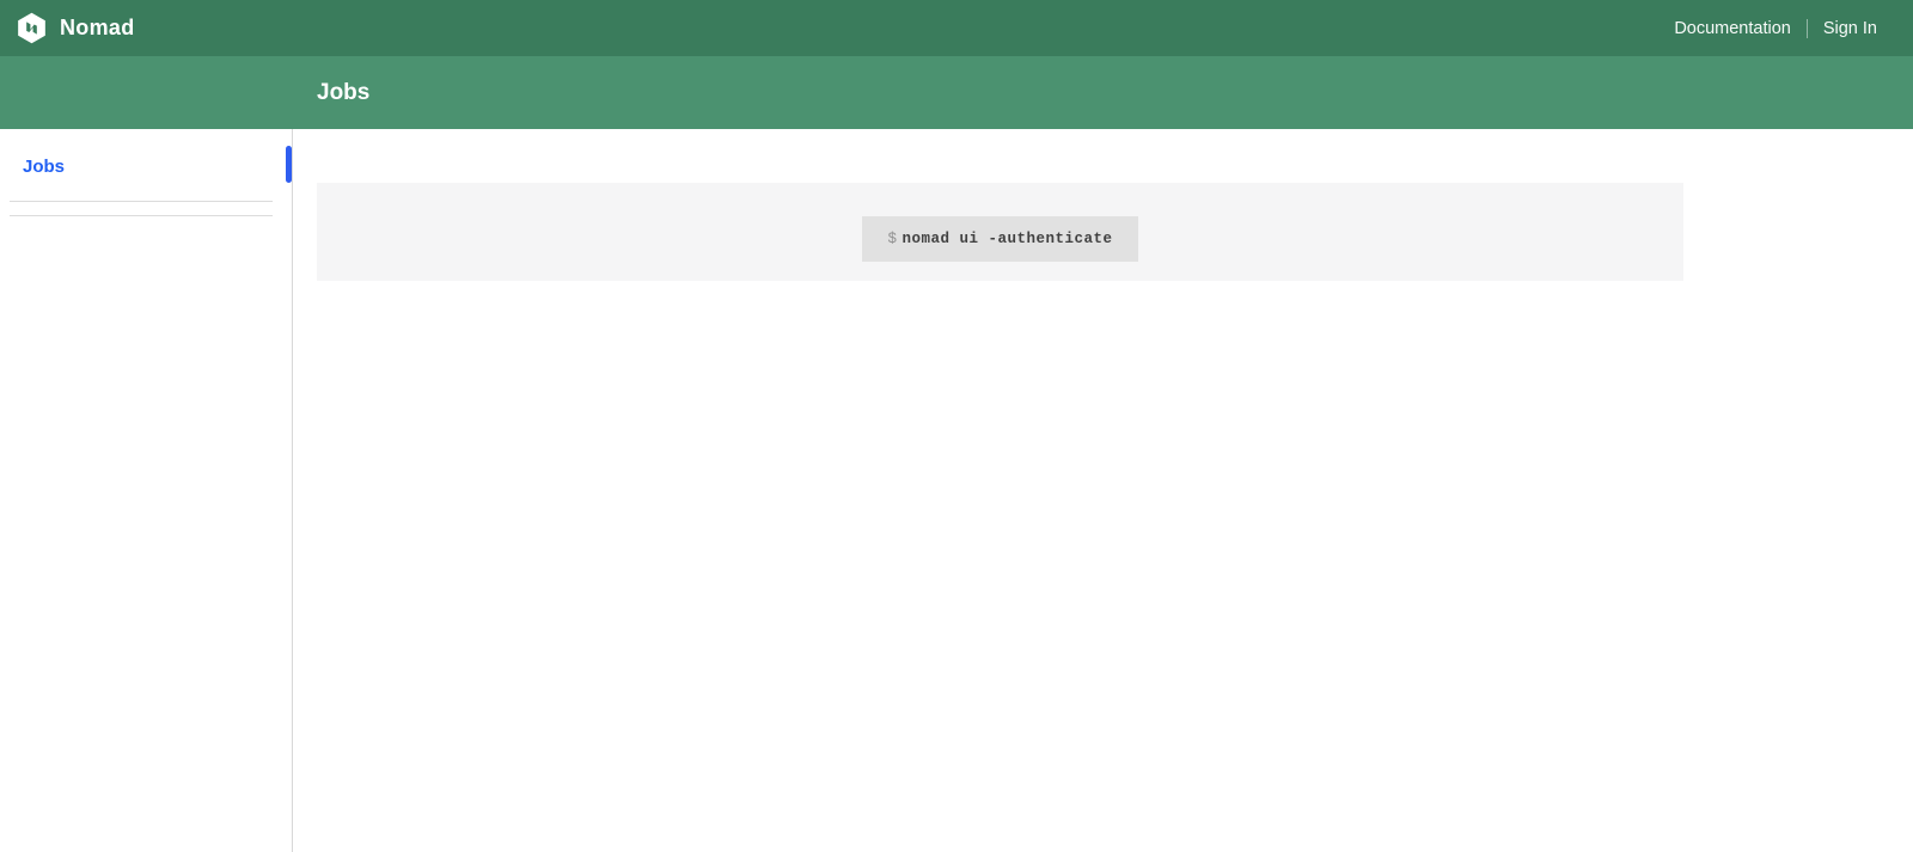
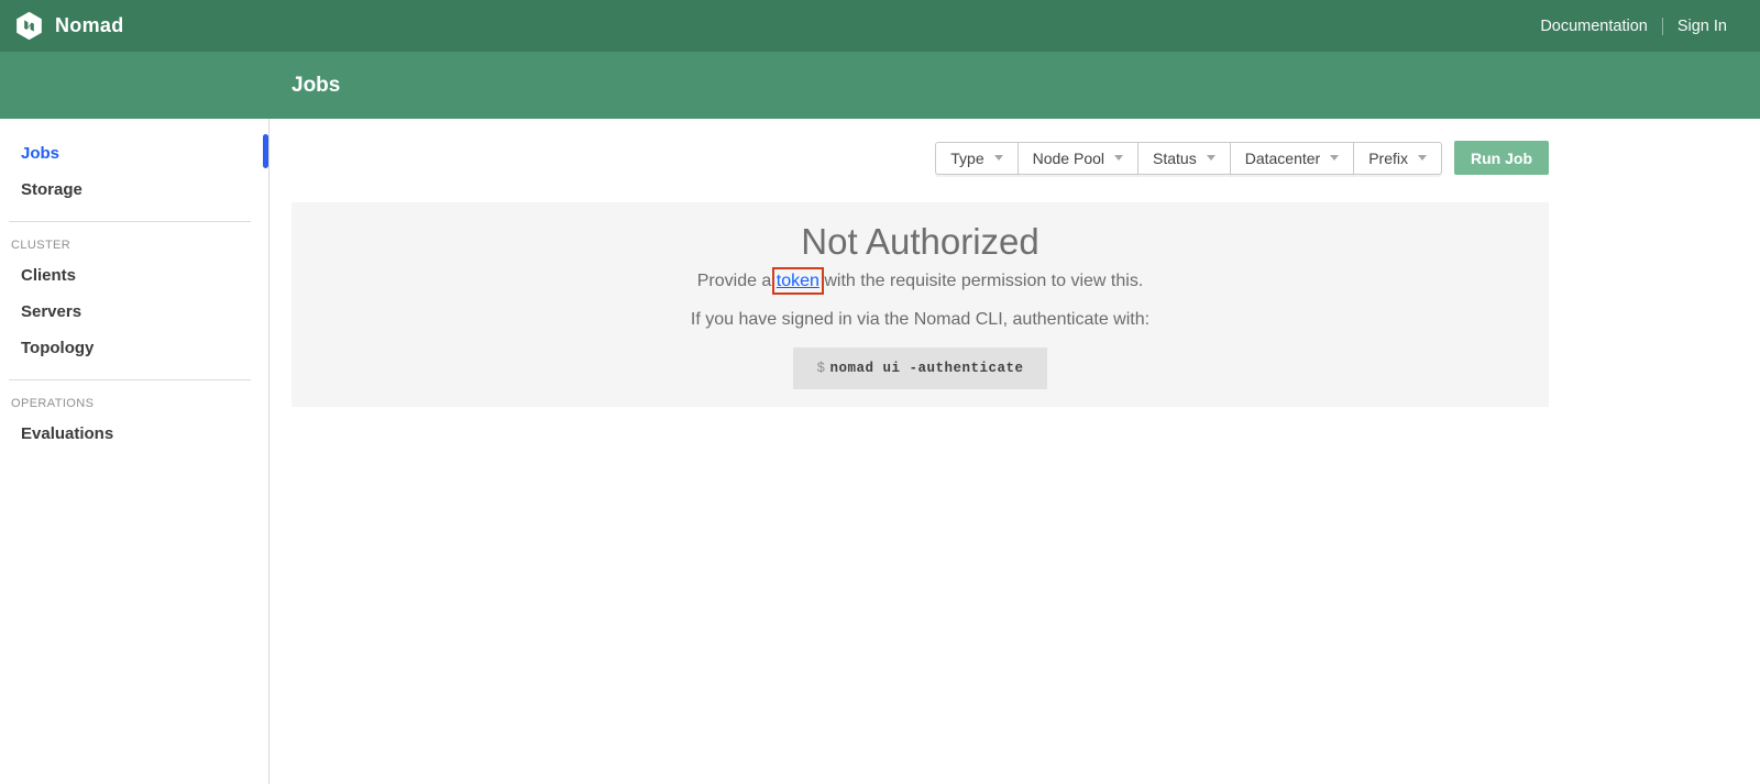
  Nomad
  Documentation
  Sign In
  Jobs
  Jobs
+ Storage
+ CLUSTER
+ Clients
+ Servers
+ Topology
+ OPERATIONS
+ Evaluations
+ Type
+ Node Pool
+ Status
+ Datacenter
+ Prefix
+ Run Job
+ Not Authorized
+ Provide a token with the requisite permission to view this.
+ If you have signed in via the Nomad CLI, authenticate with:
  $ nomad ui -authenticate
